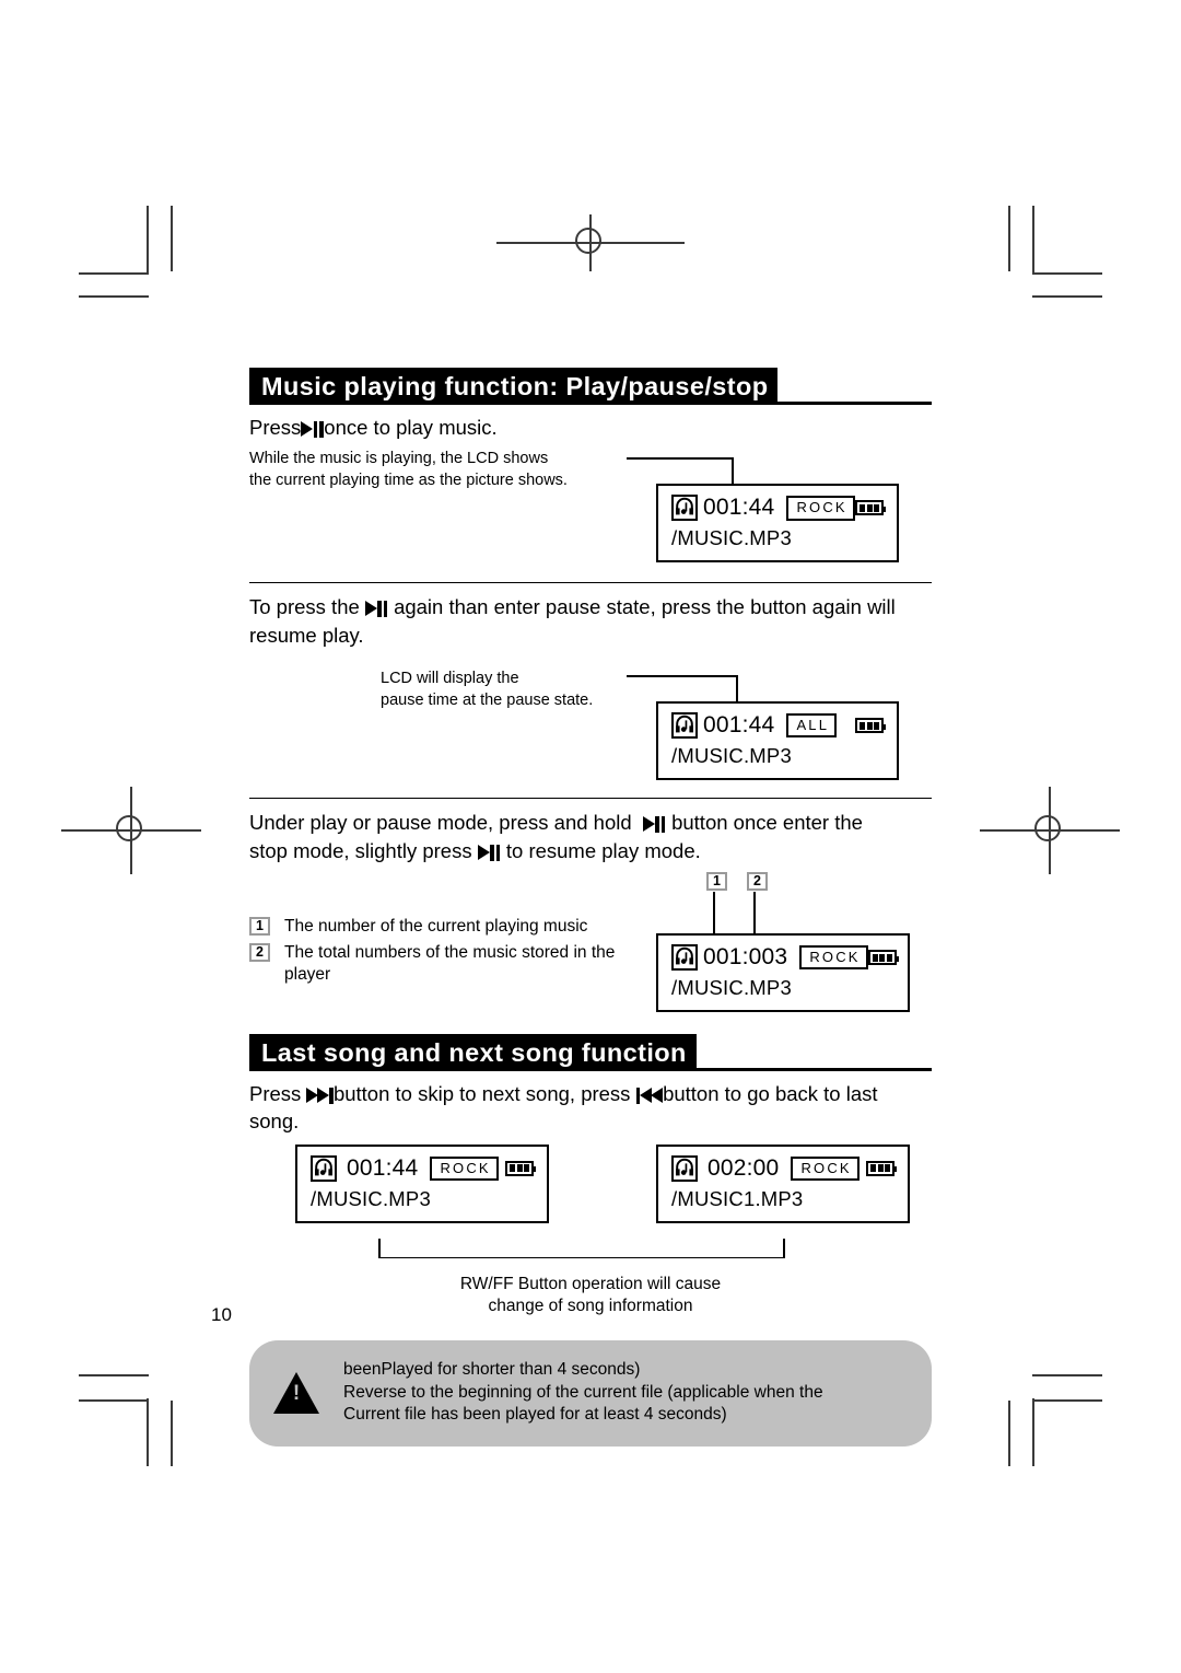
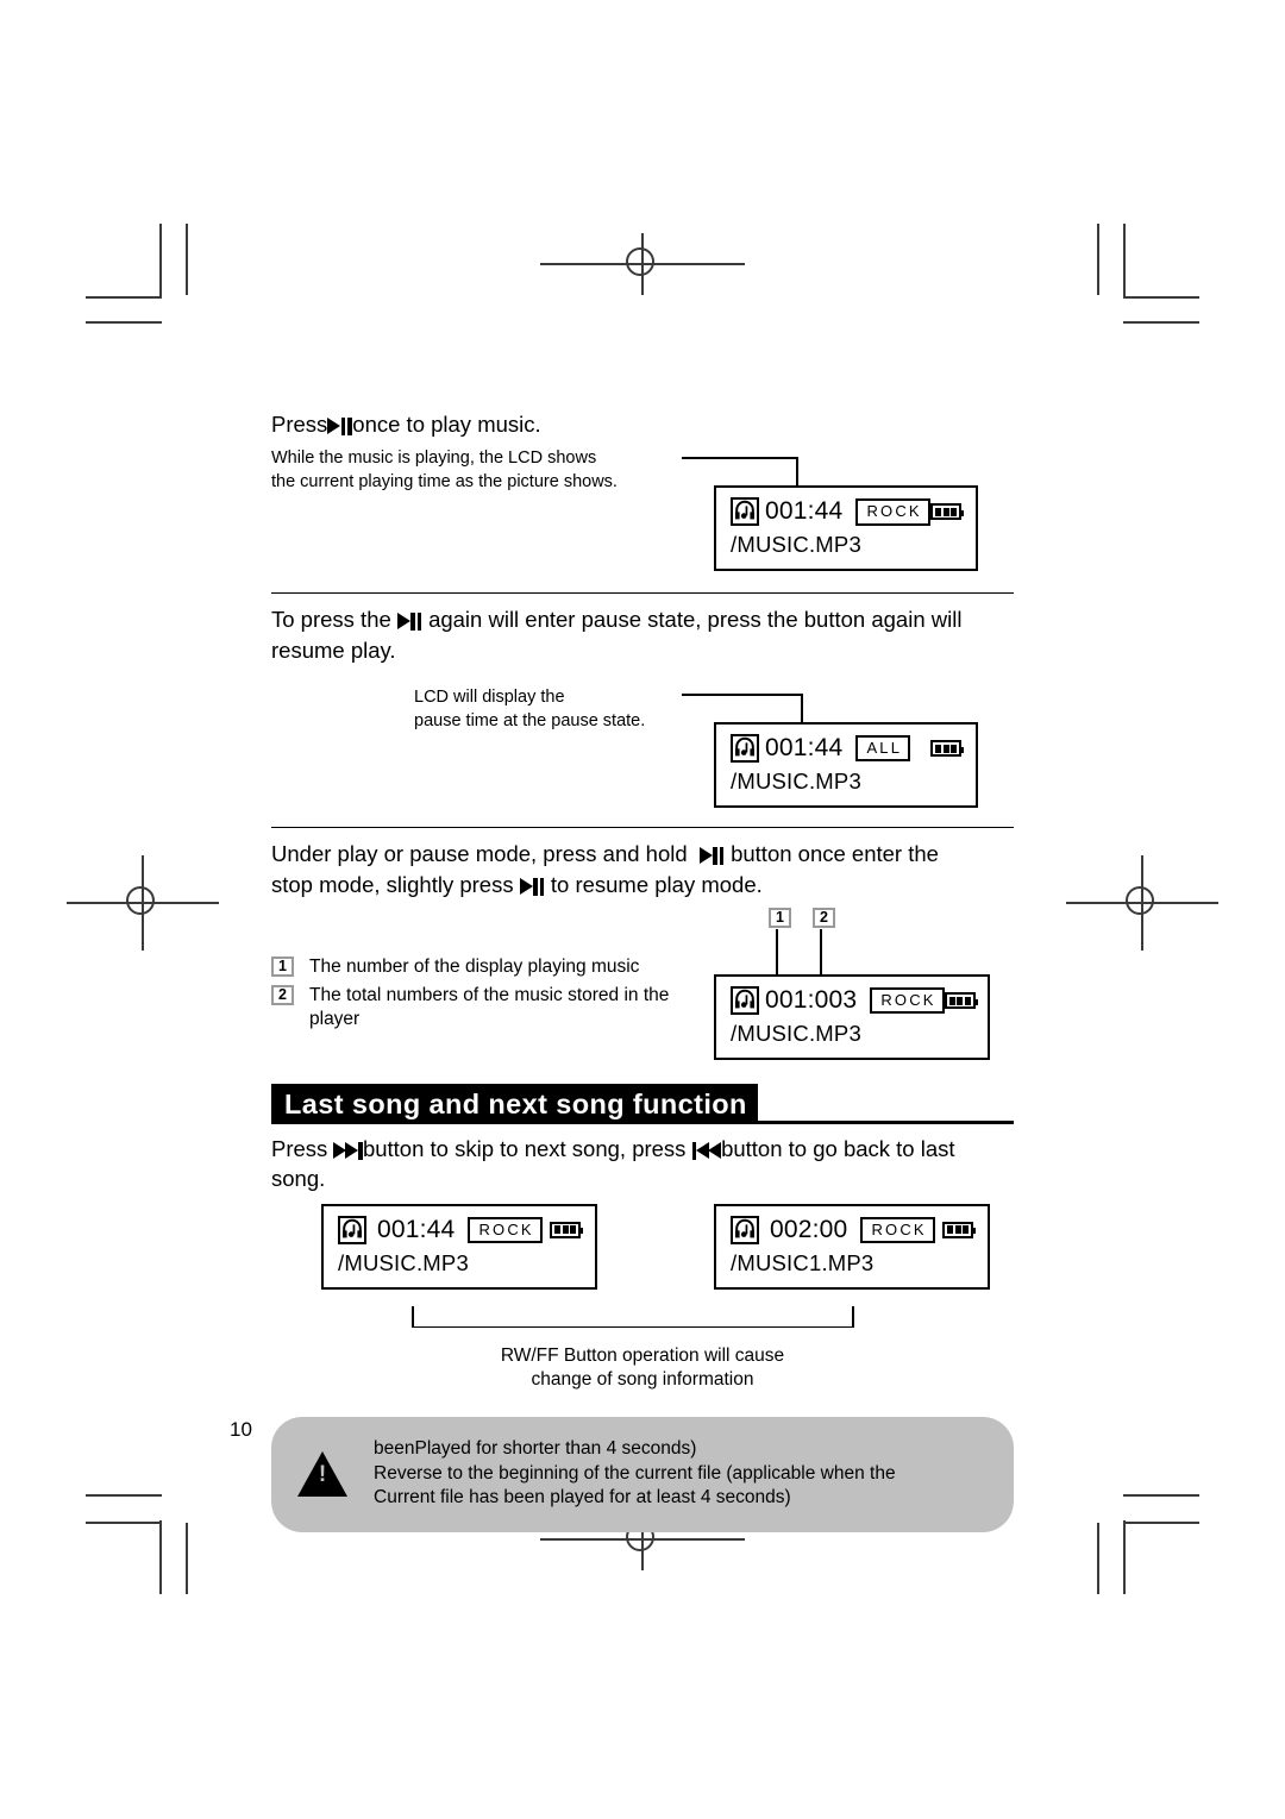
- Music playing function: Play/pause/stop
  Press once to play music.
  While the music is playing, the LCD shows
  the current playing time as the picture shows.
  001:44
  ROCK
  /MUSIC.MP3
- To press the again than enter pause state, press the button again will
+ To press the again will enter pause state, press the button again will
  resume play.
  LCD will display the
  pause time at the pause state.
  001:44
  ALL
  /MUSIC.MP3
  Under play or pause mode, press and hold button once enter the
  stop mode, slightly press to resume play mode.
  1
  2
  1
- The number of the current playing music
+ The number of the display playing music
  2
  The total numbers of the music stored in the player
  001:003
  ROCK
  /MUSIC.MP3
  Last song and next song function
  Press button to skip to next song, press button to go back to last
  song.
  001:44
  ROCK
  /MUSIC.MP3
  002:00
  ROCK
  /MUSIC1.MP3
  RW/FF Button operation will cause
  change of song information
  beenPlayed for shorter than 4 seconds)
  Reverse to the beginning of the current file (applicable when the
  Current file has been played for at least 4 seconds)
  10
